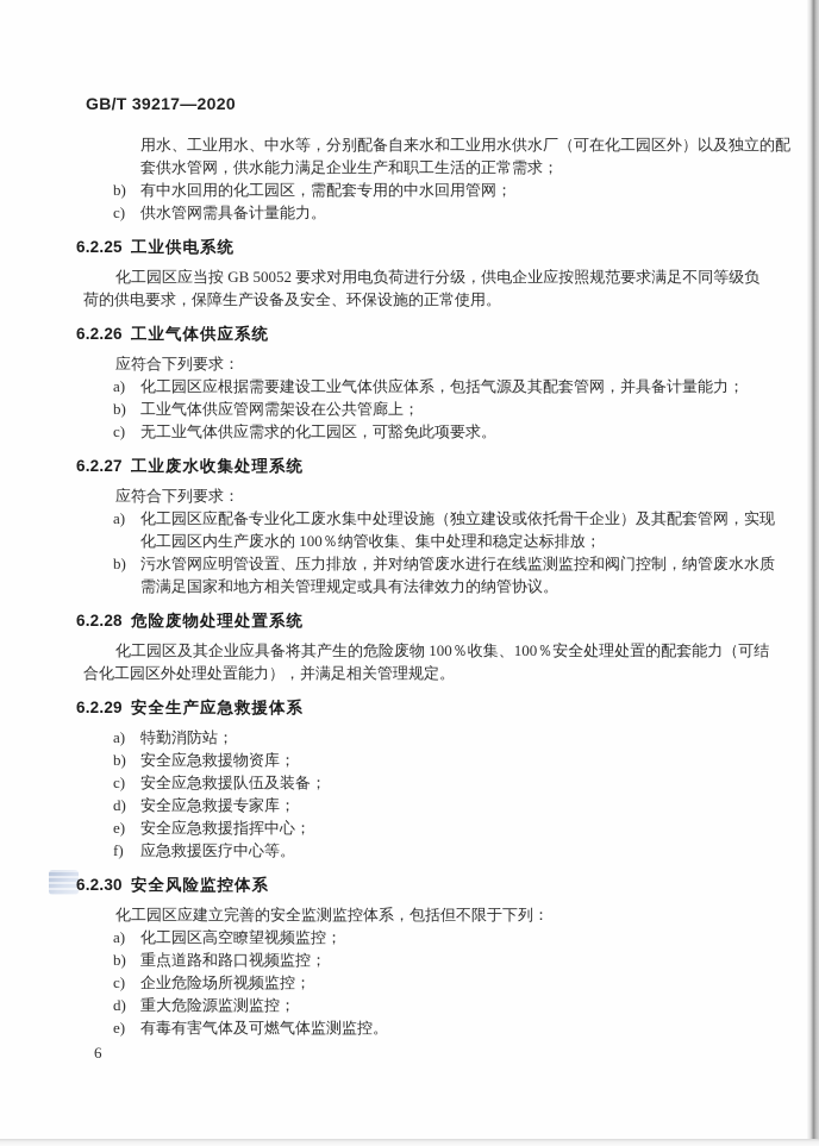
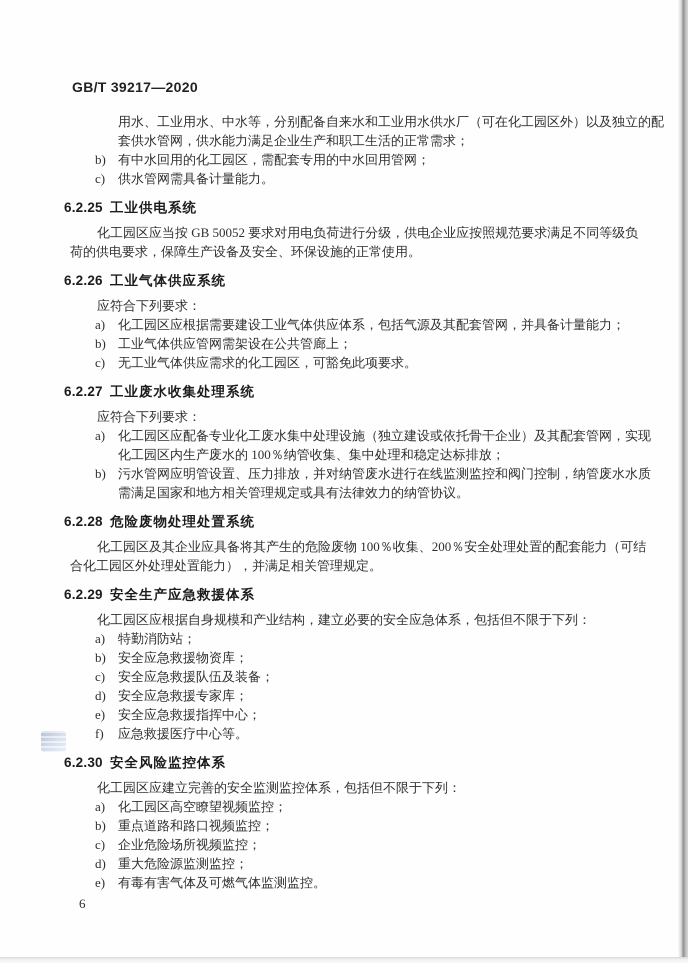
  GB/T 39217—2020
  用水、工业用水、中水等，分别配备自来水和工业用水供水厂（可在化工园区外）以及独立的配
  套供水管网，供水能力满足企业生产和职工生活的正常需求；
  b)
  有中水回用的化工园区，需配套专用的中水回用管网；
  c)
  供水管网需具备计量能力。
  6.2.25
  工业供电系统
  化工园区应当按 GB 50052 要求对用电负荷进行分级，供电企业应按照规范要求满足不同等级负
  荷的供电要求，保障生产设备及安全、环保设施的正常使用。
  6.2.26
  工业气体供应系统
  应符合下列要求：
  a)
  化工园区应根据需要建设工业气体供应体系，包括气源及其配套管网，并具备计量能力；
  b)
  工业气体供应管网需架设在公共管廊上；
  c)
  无工业气体供应需求的化工园区，可豁免此项要求。
  6.2.27
  工业废水收集处理系统
  应符合下列要求：
  a)
  化工园区应配备专业化工废水集中处理设施（独立建设或依托骨干企业）及其配套管网，实现
  化工园区内生产废水的 100％纳管收集、集中处理和稳定达标排放；
  b)
  污水管网应明管设置、压力排放，并对纳管废水进行在线监测监控和阀门控制，纳管废水水质
  需满足国家和地方相关管理规定或具有法律效力的纳管协议。
  6.2.28
  危险废物处理处置系统
- 化工园区及其企业应具备将其产生的危险废物 100％收集、100％安全处理处置的配套能力（可结
+ 化工园区及其企业应具备将其产生的危险废物 100％收集、200％安全处理处置的配套能力（可结
  合化工园区外处理处置能力），并满足相关管理规定。
  6.2.29
  安全生产应急救援体系
+ 化工园区应根据自身规模和产业结构，建立必要的安全应急体系，包括但不限于下列：
  a)
  特勤消防站；
  b)
  安全应急救援物资库；
  c)
  安全应急救援队伍及装备；
  d)
  安全应急救援专家库；
  e)
  安全应急救援指挥中心；
  f)
  应急救援医疗中心等。
  6.2.30
  安全风险监控体系
  化工园区应建立完善的安全监测监控体系，包括但不限于下列：
  a)
  化工园区高空瞭望视频监控；
  b)
  重点道路和路口视频监控；
  c)
  企业危险场所视频监控；
  d)
  重大危险源监测监控；
  e)
  有毒有害气体及可燃气体监测监控。
  6
